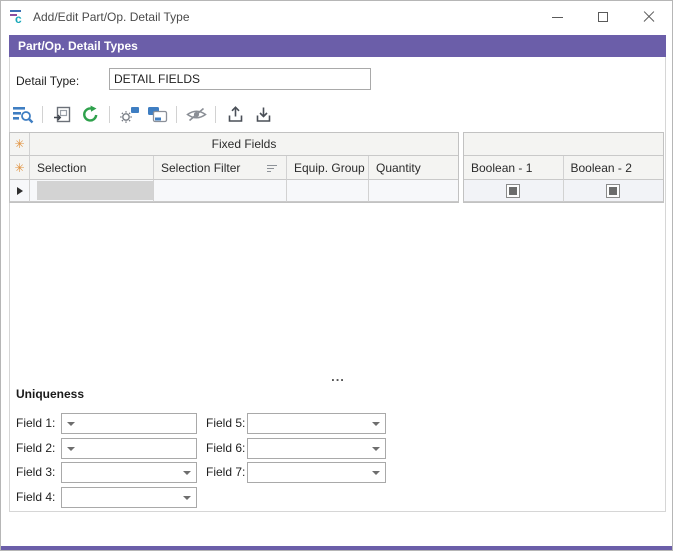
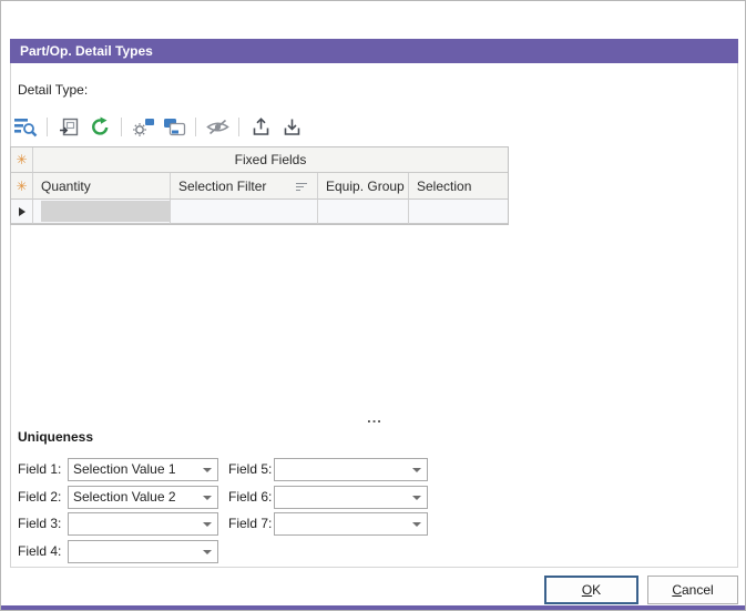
- c
- Add/Edit Part/Op. Detail Type
  Part/Op. Detail Types
  Detail Type:
- DETAIL FIELDS
  ✳
  Fixed Fields
  ✳
- Selection
+ Quantity
  Selection Filter
  Equip. Group
- Quantity
+ Selection
- Boolean - 1
- Boolean - 2
  ...
  Uniqueness
  Field 1:
+ Selection Value 1
  Field 5:
  Field 2:
+ Selection Value 2
  Field 6:
  Field 3:
  Field 7:
  Field 4:
+ OK
+ Cancel
